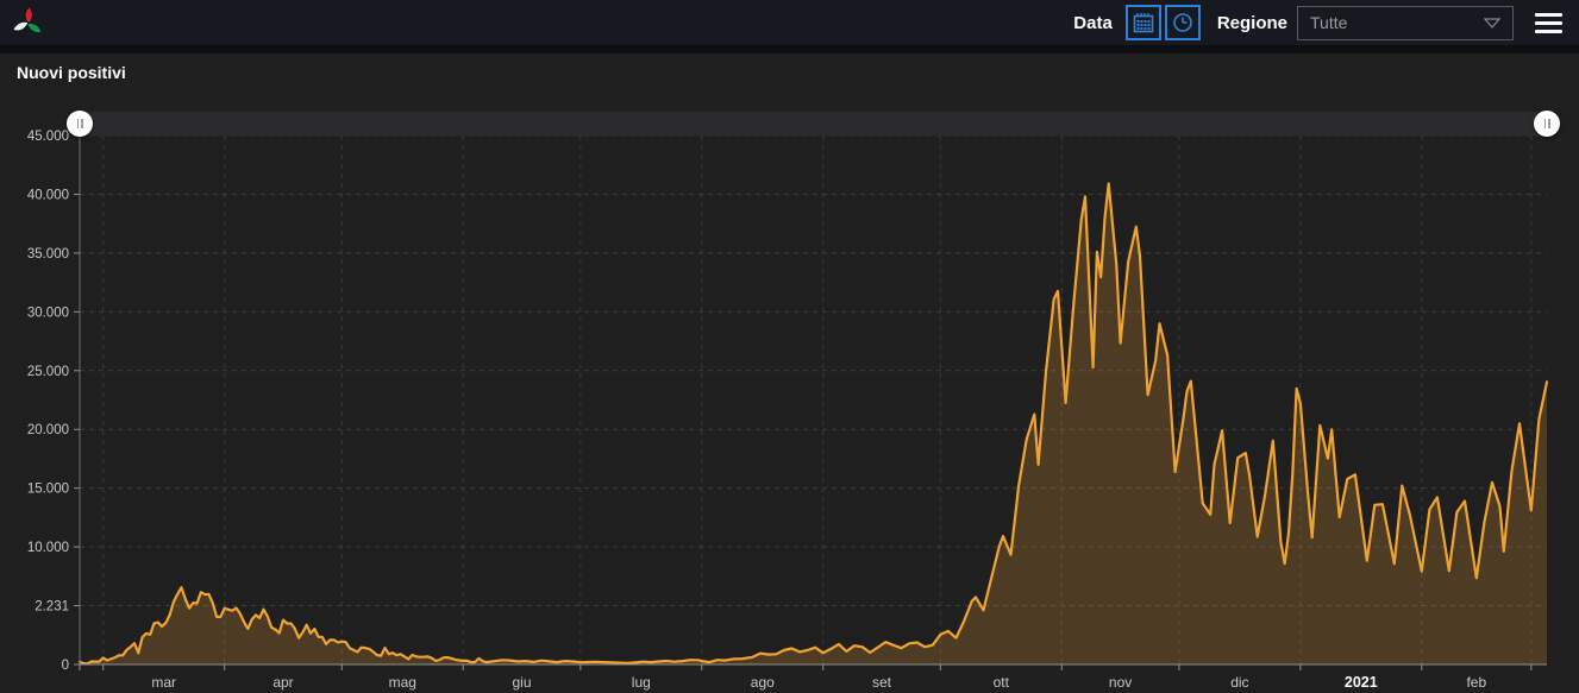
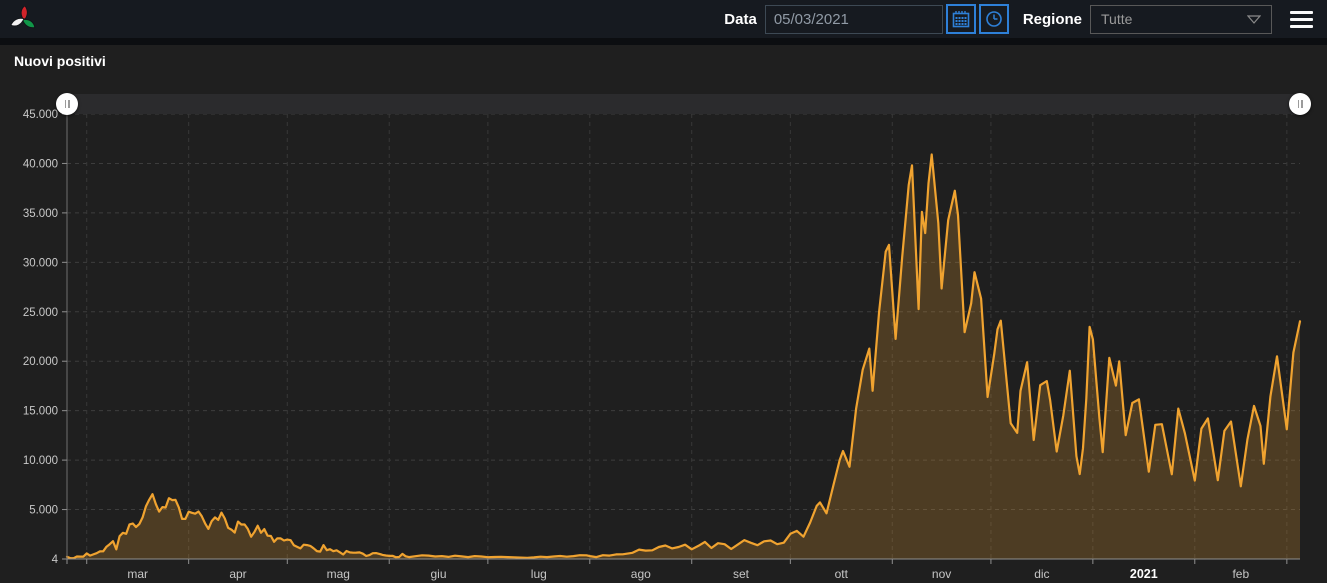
  Data
+ 05/03/2021
  Regione
  Tutte
  Nuovi positivi
- 0
+ 4
- 2.231
+ 5.000
  10.000
  15.000
  20.000
  25.000
  30.000
  35.000
  40.000
  45.000
  mar
  apr
  mag
  giu
  lug
  ago
  set
  ott
  nov
  dic
  2021
  feb
